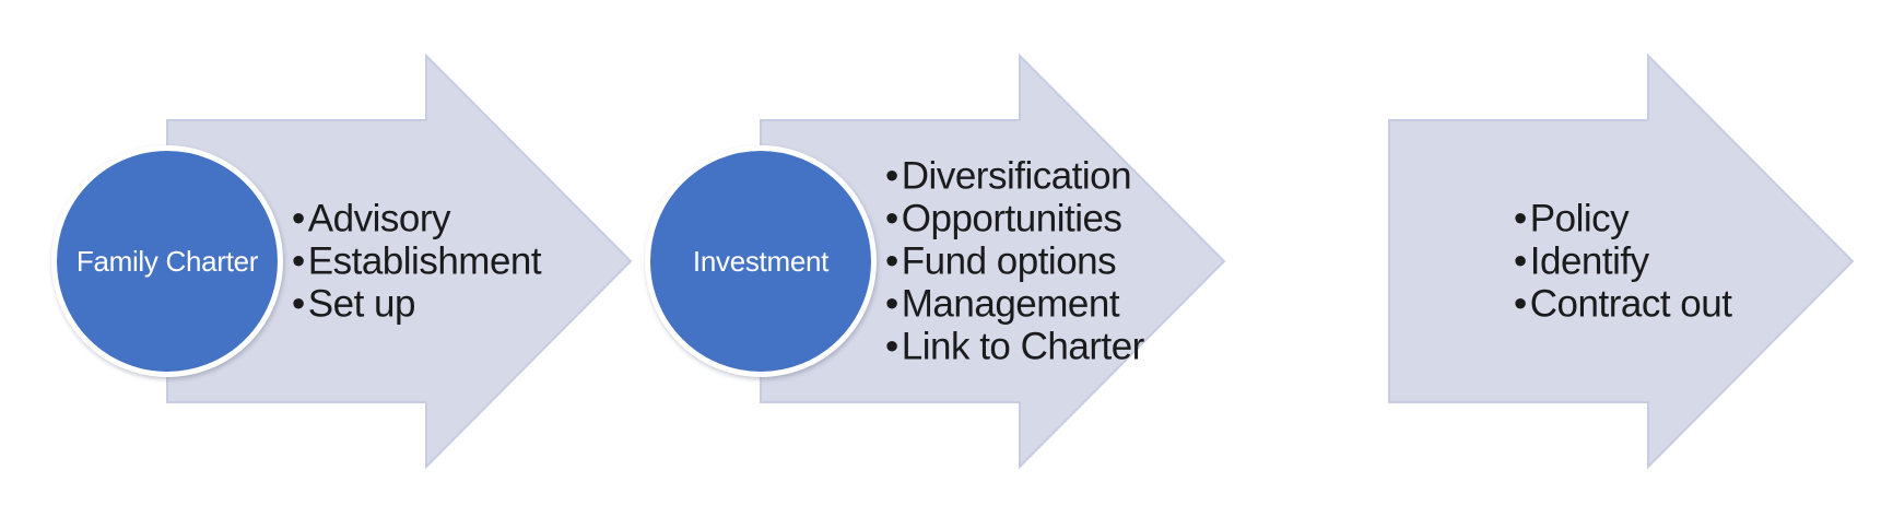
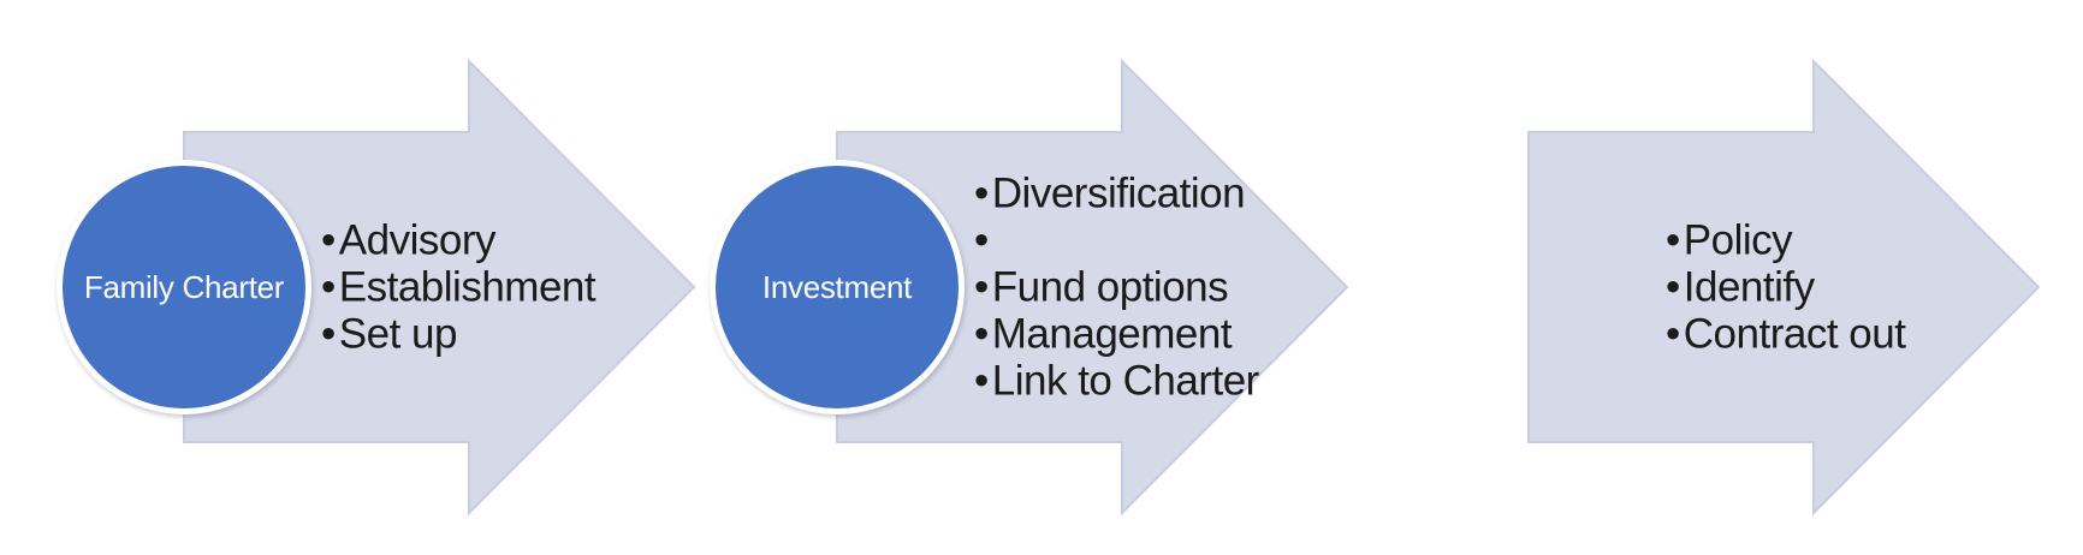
  Family Charter
  •
  Advisory
  •
  Establishment
  •
  Set up
  Investment
  •
  Diversification
  •
- Opportunities
  •
  Fund options
  •
  Management
  •
  Link to Charter
  •
  Policy
  •
  Identify
  •
  Contract out
